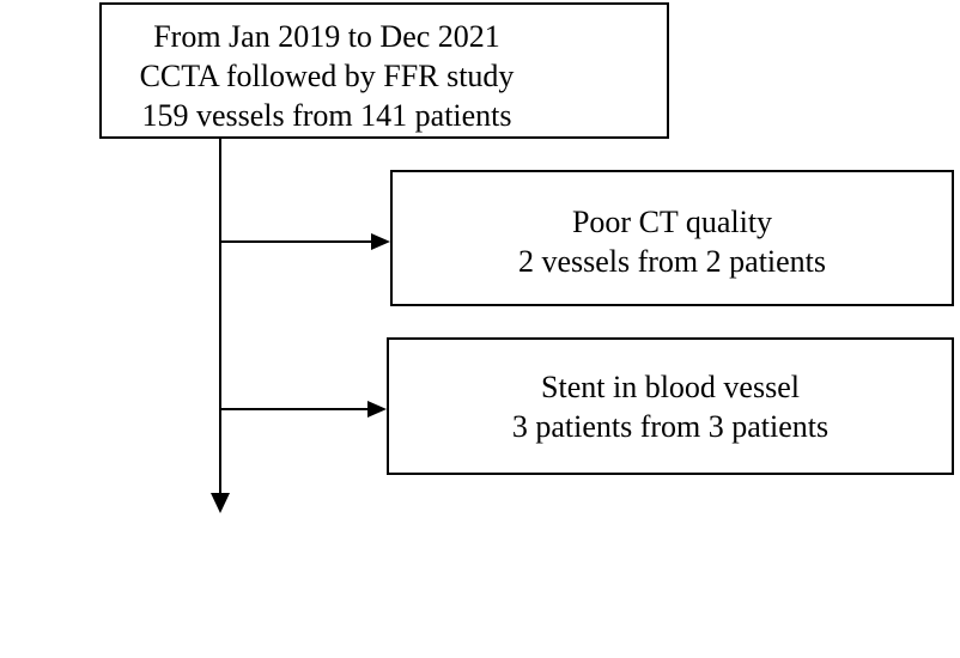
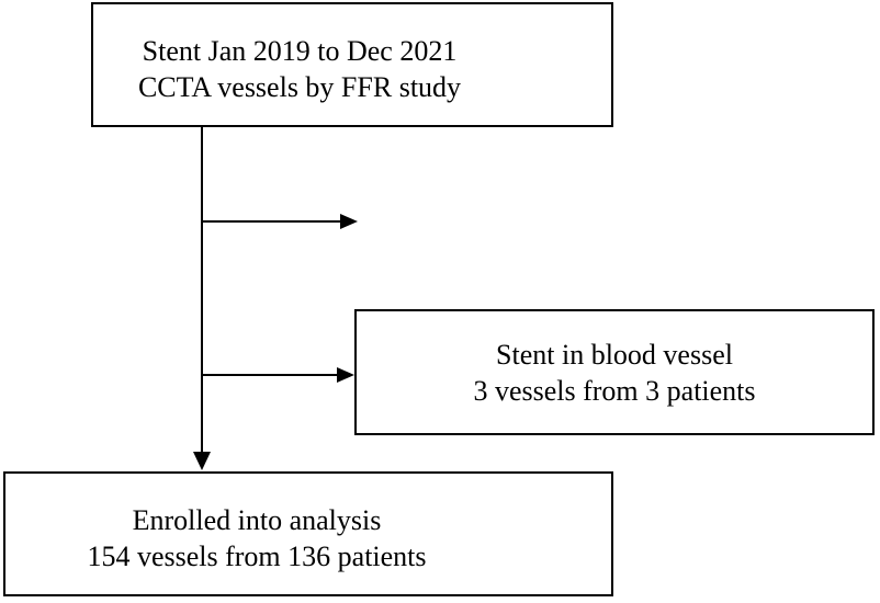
- From Jan 2019 to Dec 2021
+ Stent Jan 2019 to Dec 2021
- CCTA followed by FFR study
+ CCTA vessels by FFR study
- 159 vessels from 141 patients
- Poor CT quality
- 2 vessels from 2 patients
  Stent in blood vessel
- 3 patients from 3 patients
+ 3 vessels from 3 patients
+ Enrolled into analysis
+ 154 vessels from 136 patients
